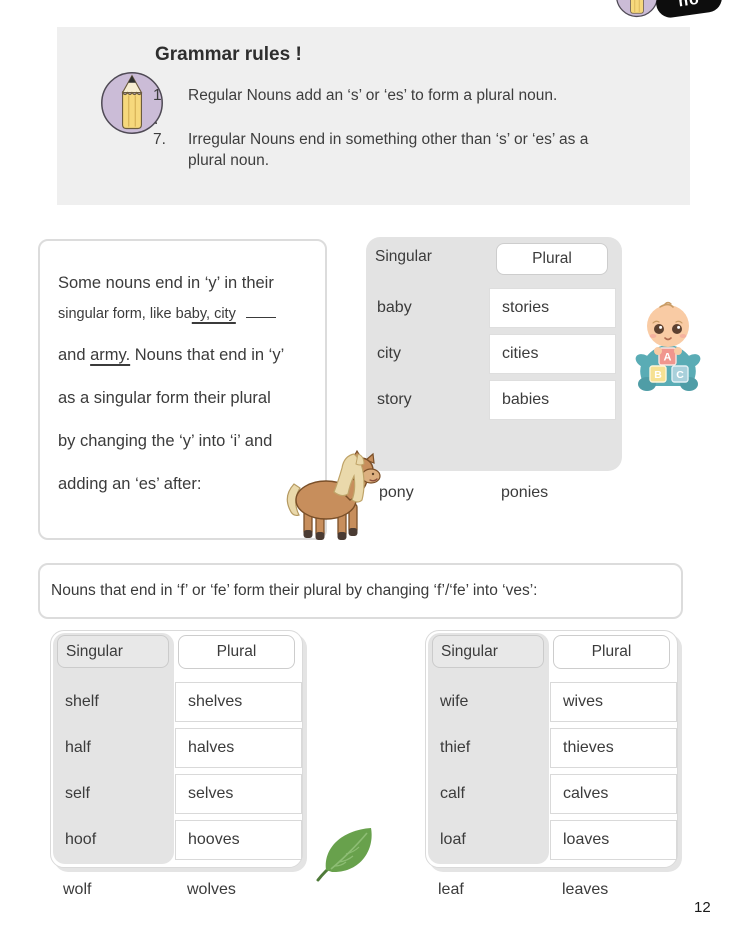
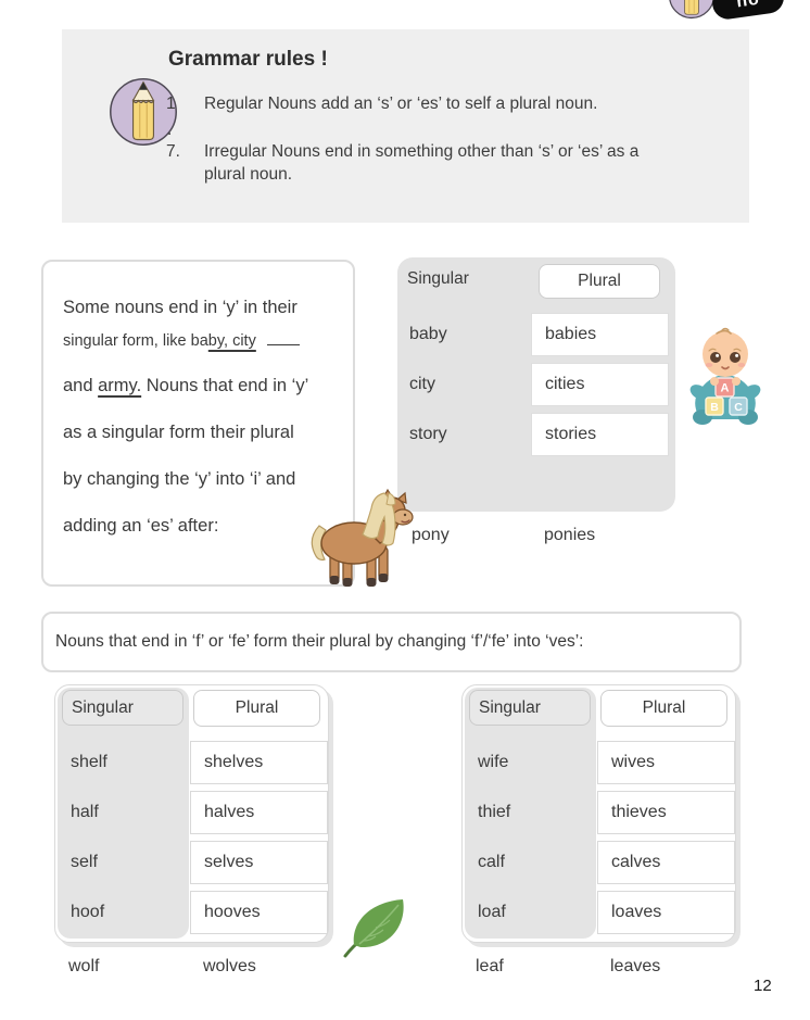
  Grammar rules !
  1
- Regular Nouns add an ‘s’ or ‘es’ to form a plural noun.
+ Regular Nouns add an ‘s’ or ‘es’ to self a plural noun.
  .
  7.
  Irregular Nouns end in something other than ‘s’ or ‘es’ as a plural noun.
  Some nouns end in ‘y’ in their
  singular form, like baby, city
  and army. Nouns that end in ‘y’
  as a singular form their plural
  by changing the ‘y’ into ‘i’ and
  adding an ‘es’ after:
  Singular
  Plural
  baby
- stories
+ babies
  city
  cities
  story
- babies
+ stories
  pony
  ponies
  A
  B
  C
  Nouns that end in ‘f’ or ‘fe’ form their plural by changing ‘f’/‘fe’ into ‘ves’:
  Singular
  Plural
  shelf
  shelves
  half
  halves
  self
  selves
  hoof
  hooves
  wolf
  wolves
  Singular
  Plural
  wife
  wives
  thief
  thieves
  calf
  calves
  loaf
  loaves
  leaf
  leaves
  12
